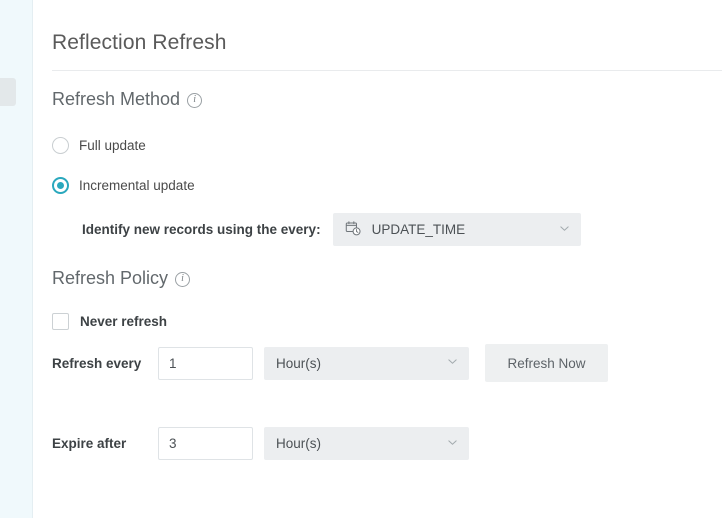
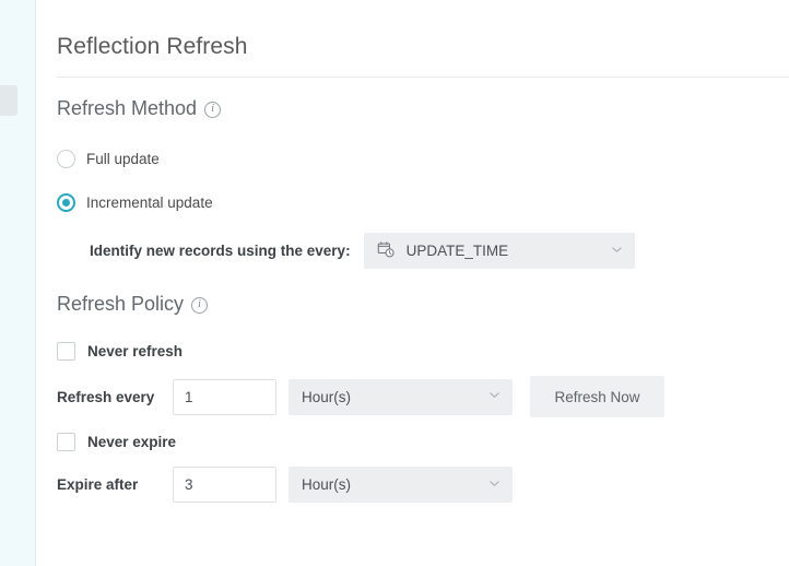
  Reflection Refresh
  Refresh Method
  Full update
  Incremental update
  Identify new records using the every:
  UPDATE_TIME
  Refresh Policy
  Never refresh
  Refresh every
  1
  Hour(s)
  Refresh Now
+ Never expire
  Expire after
  3
  Hour(s)
